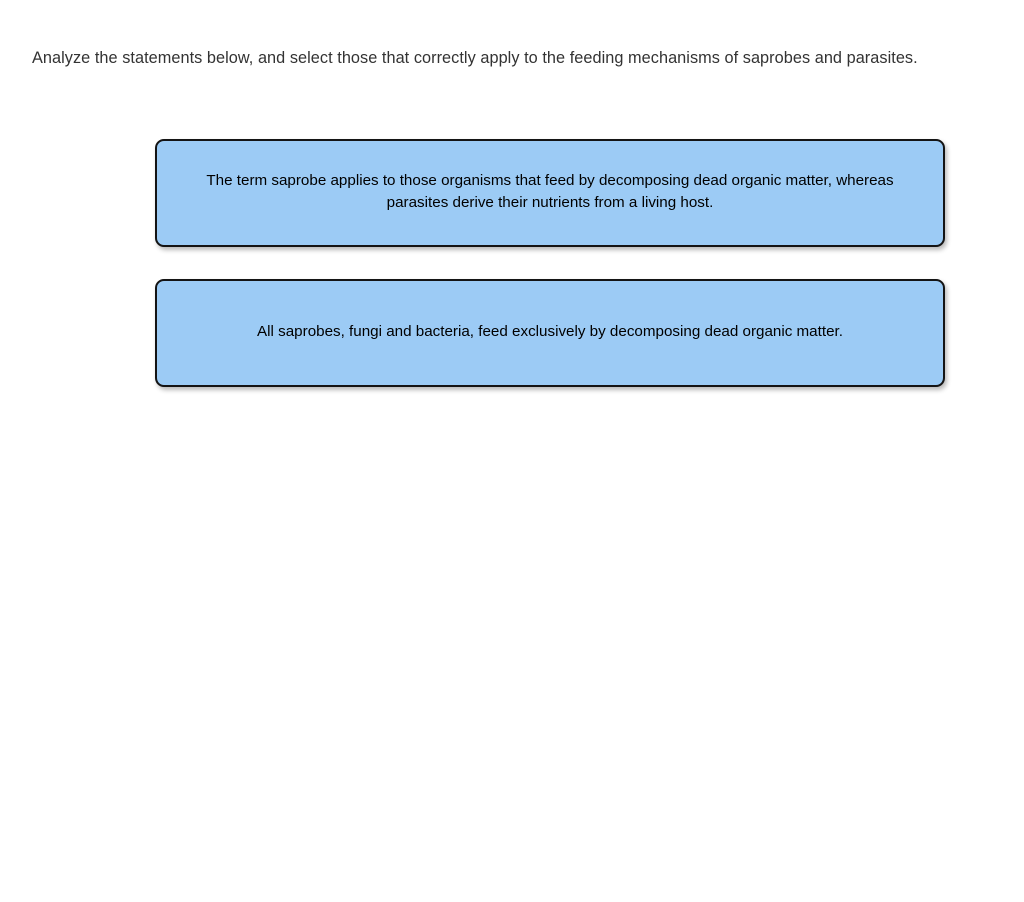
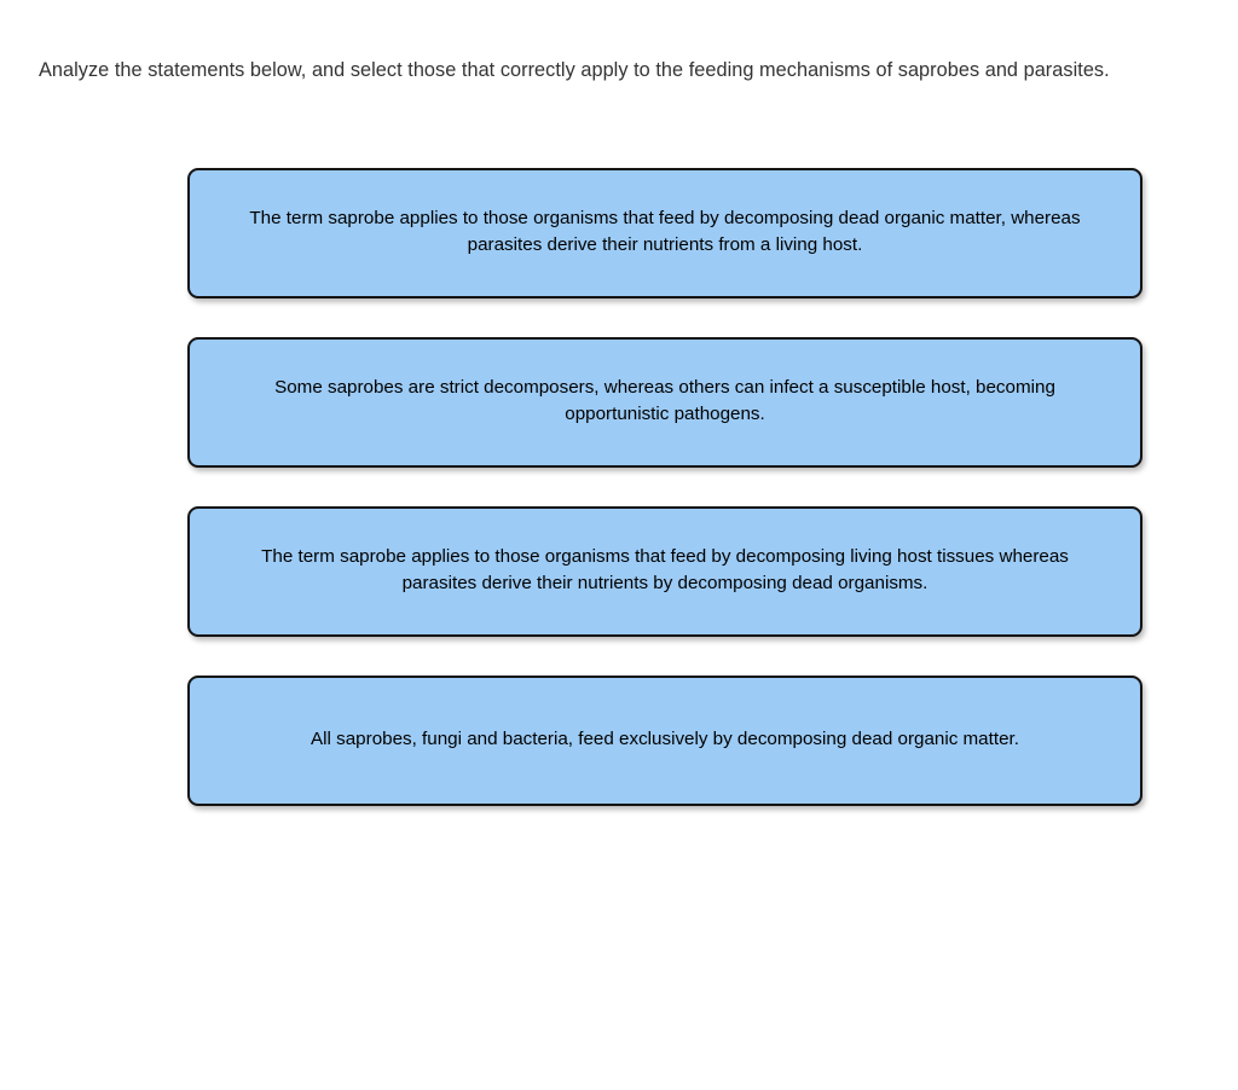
  Analyze the statements below, and select those that correctly apply to the feeding mechanisms of saprobes and parasites.
  The term saprobe applies to those organisms that feed by decomposing dead organic matter, whereas parasites derive their nutrients from a living host.
+ Some saprobes are strict decomposers, whereas others can infect a susceptible host, becoming opportunistic pathogens.
+ The term saprobe applies to those organisms that feed by decomposing living host tissues whereas parasites derive their nutrients by decomposing dead organisms.
  All saprobes, fungi and bacteria, feed exclusively by decomposing dead organic matter.
